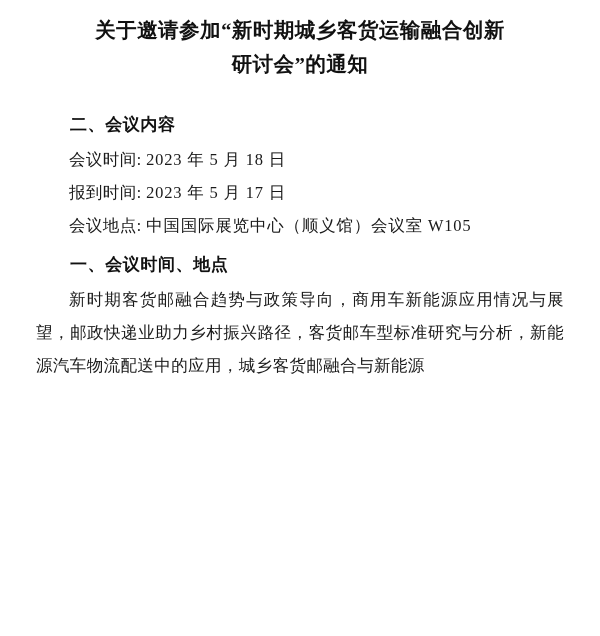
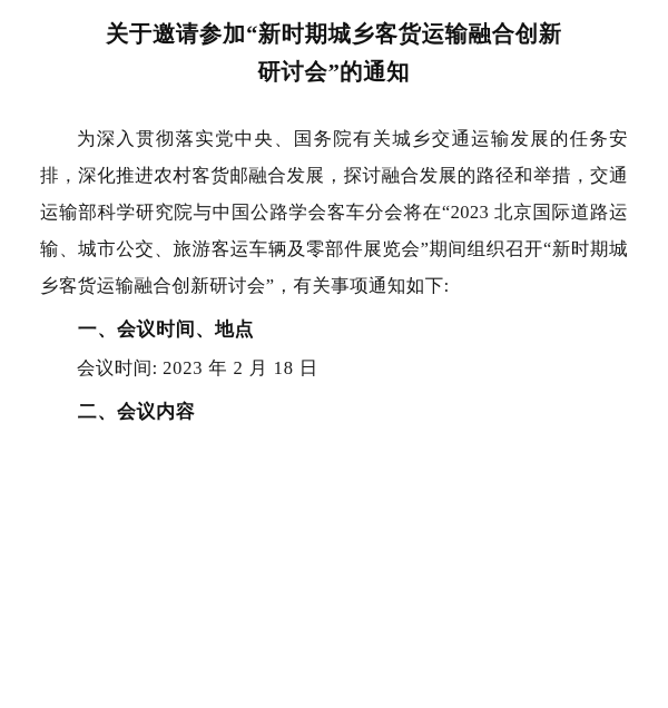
  关于邀请参加“新时期城乡客货运输融合创新
  研讨会”的通知
+ 为深入贯彻落实党中央、国务院有关城乡交通运输发展的任务安排，深化推进农村客货邮融合发展，探讨融合发展的路径和举措，交通运输部科学研究院与中国公路学会客车分会将在“2023 北京国际道路运输、城市公交、旅游客运车辆及零部件展览会”期间组织召开“新时期城乡客货运输融合创新研讨会”，有关事项通知如下:
- 二、会议内容
+ 一、会议时间、地点
- 会议时间: 2023 年 5 月 18 日
+ 会议时间: 2023 年 2 月 18 日
- 报到时间: 2023 年 5 月 17 日
- 会议地点: 中国国际展览中心（顺义馆）会议室 W105
- 一、会议时间、地点
+ 二、会议内容
- 新时期客货邮融合趋势与政策导向，商用车新能源应用情况与展望，邮政快递业助力乡村振兴路径，客货邮车型标准研究与分析，新能源汽车物流配送中的应用，城乡客货邮融合与新能源
